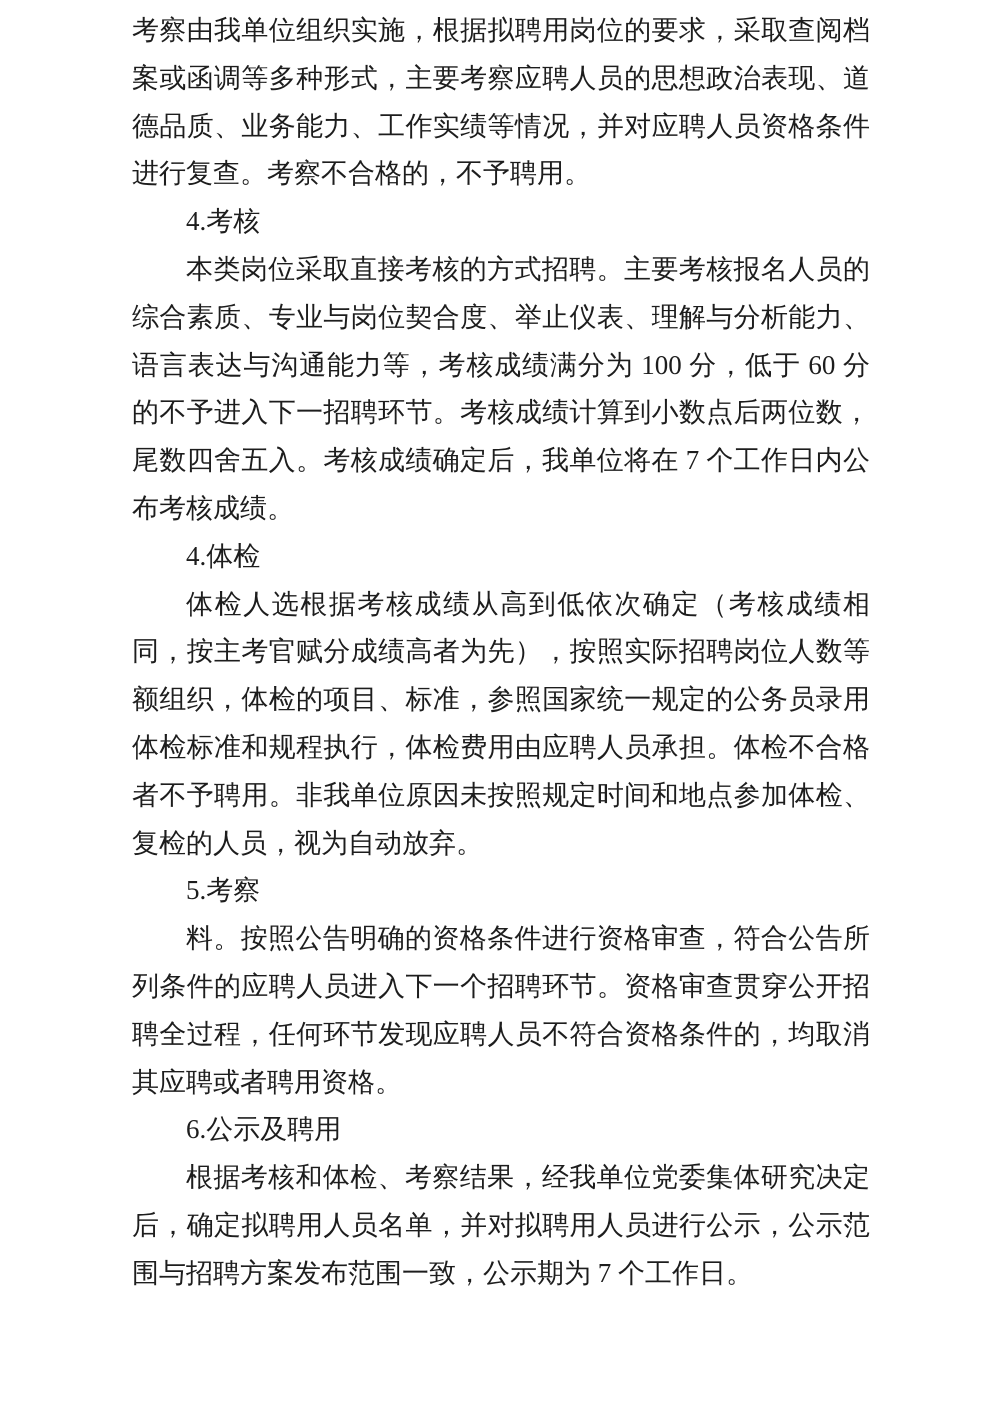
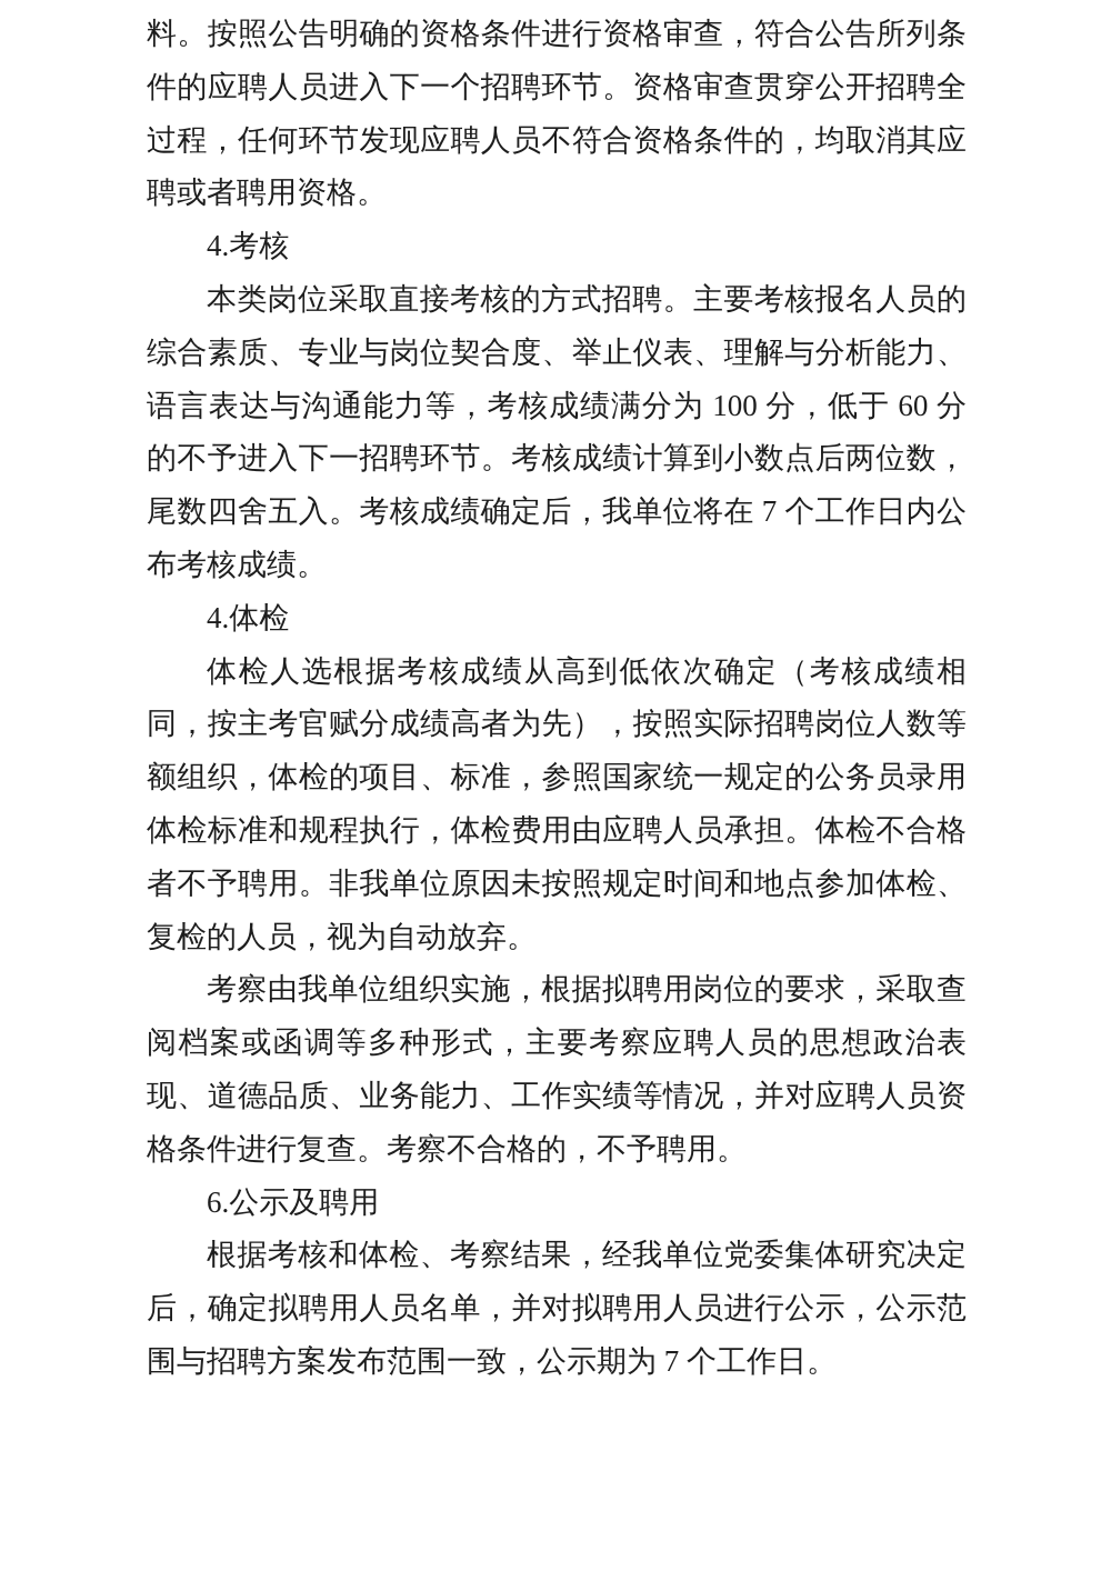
- 考察由我单位组织实施，根据拟聘用岗位的要求，采取查阅档案或函调等多种形式，主要考察应聘人员的思想政治表现、道德品质、业务能力、工作实绩等情况，并对应聘人员资格条件进行复查。考察不合格的，不予聘用。
+ 料。按照公告明确的资格条件进行资格审查，符合公告所列条件的应聘人员进入下一个招聘环节。资格审查贯穿公开招聘全过程，任何环节发现应聘人员不符合资格条件的，均取消其应聘或者聘用资格。
  4.考核
  本类岗位采取直接考核的方式招聘。主要考核报名人员的综合素质、专业与岗位契合度、举止仪表、理解与分析能力、语言表达与沟通能力等，考核成绩满分为 100 分，低于 60 分的不予进入下一招聘环节。考核成绩计算到小数点后两位数，尾数四舍五入。考核成绩确定后，我单位将在 7 个工作日内公布考核成绩。
  4.体检
  体检人选根据考核成绩从高到低依次确定（考核成绩相同，按主考官赋分成绩高者为先），按照实际招聘岗位人数等额组织，体检的项目、标准，参照国家统一规定的公务员录用体检标准和规程执行，体检费用由应聘人员承担。体检不合格者不予聘用。非我单位原因未按照规定时间和地点参加体检、复检的人员，视为自动放弃。
- 5.考察
- 料。按照公告明确的资格条件进行资格审查，符合公告所列条件的应聘人员进入下一个招聘环节。资格审查贯穿公开招聘全过程，任何环节发现应聘人员不符合资格条件的，均取消其应聘或者聘用资格。
+ 考察由我单位组织实施，根据拟聘用岗位的要求，采取查阅档案或函调等多种形式，主要考察应聘人员的思想政治表现、道德品质、业务能力、工作实绩等情况，并对应聘人员资格条件进行复查。考察不合格的，不予聘用。
  6.公示及聘用
  根据考核和体检、考察结果，经我单位党委集体研究决定后，确定拟聘用人员名单，并对拟聘用人员进行公示，公示范围与招聘方案发布范围一致，公示期为 7 个工作日。
